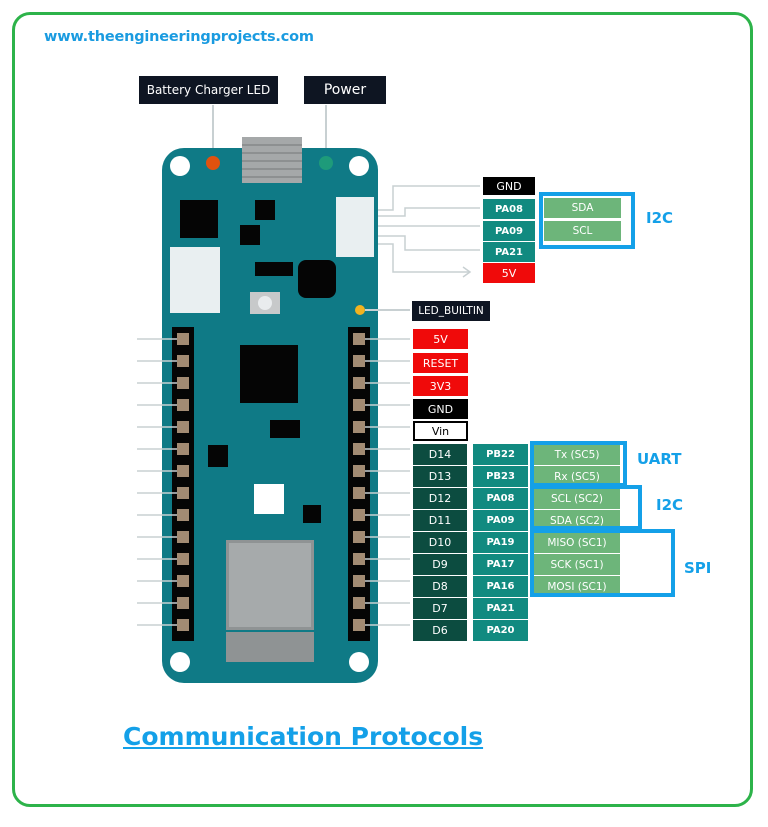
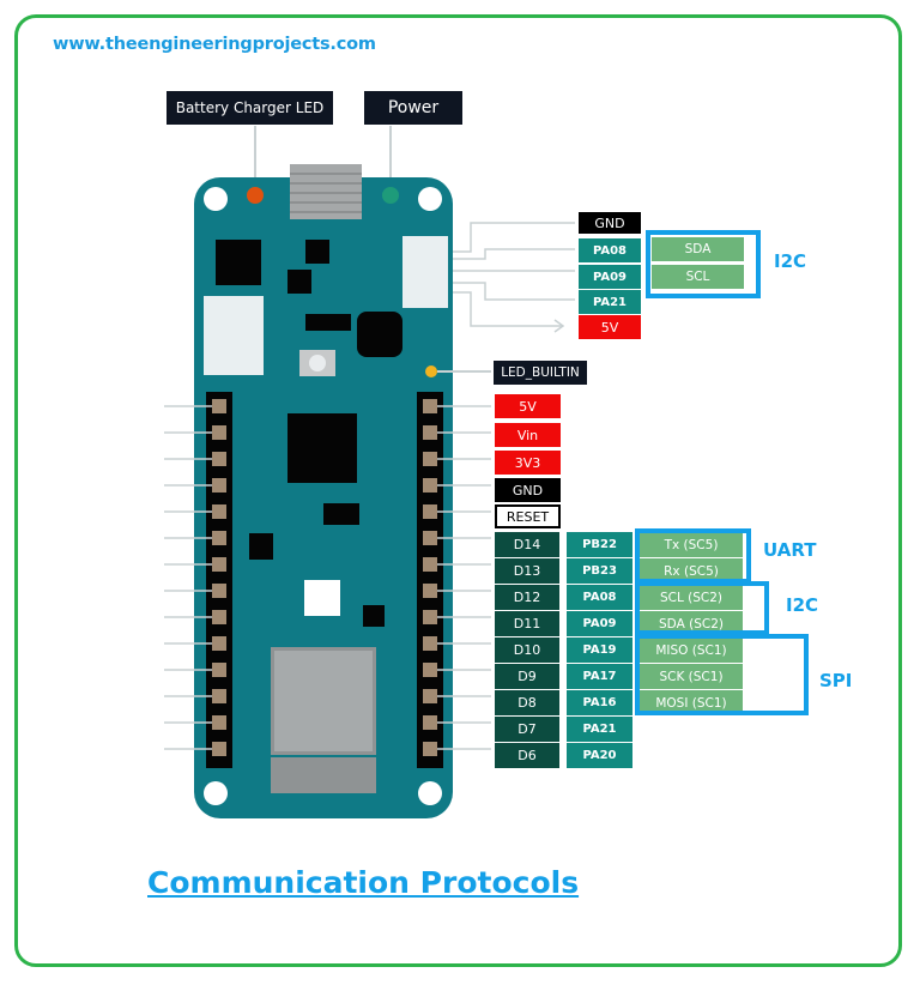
  www.theengineeringprojects.com
  Battery Charger LED
  Power
  LED_BUILTIN
  GND
  PA08
  PA09
  PA21
  5V
  SDA
  SCL
  I2C
  5V
- RESET
+ Vin
  3V3
  GND
- Vin
+ RESET
  D14
  PB22
  Tx (SC5)
  D13
  PB23
  Rx (SC5)
  D12
  PA08
  SCL (SC2)
  D11
  PA09
  SDA (SC2)
  D10
  PA19
  MISO (SC1)
  D9
  PA17
  SCK (SC1)
  D8
  PA16
  MOSI (SC1)
  D7
  PA21
  D6
  PA20
  UART
  I2C
  SPI
  Communication Protocols
